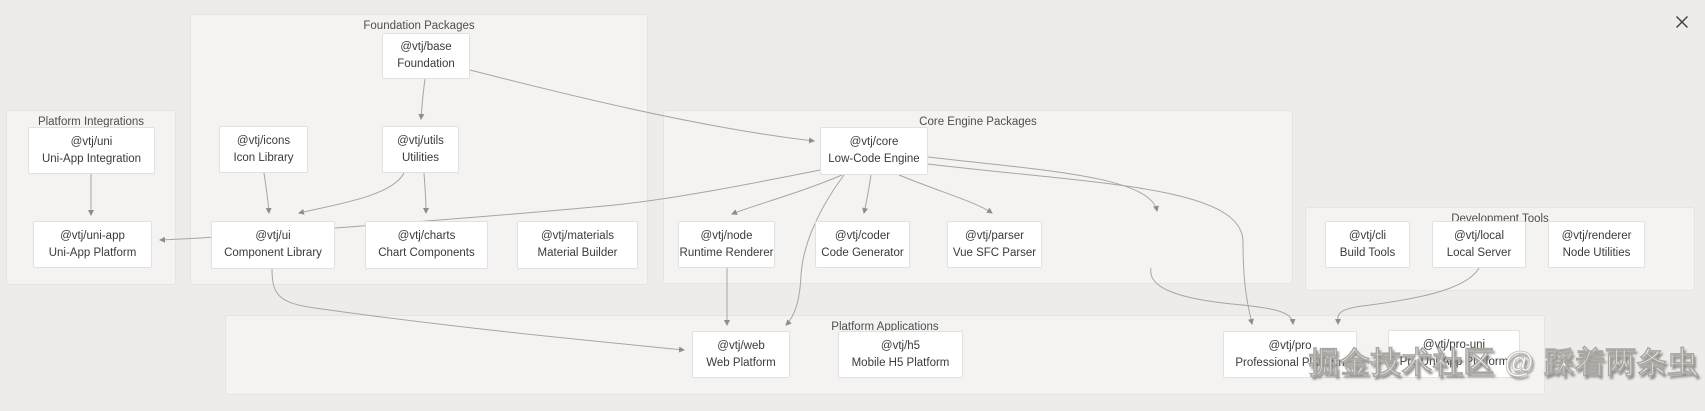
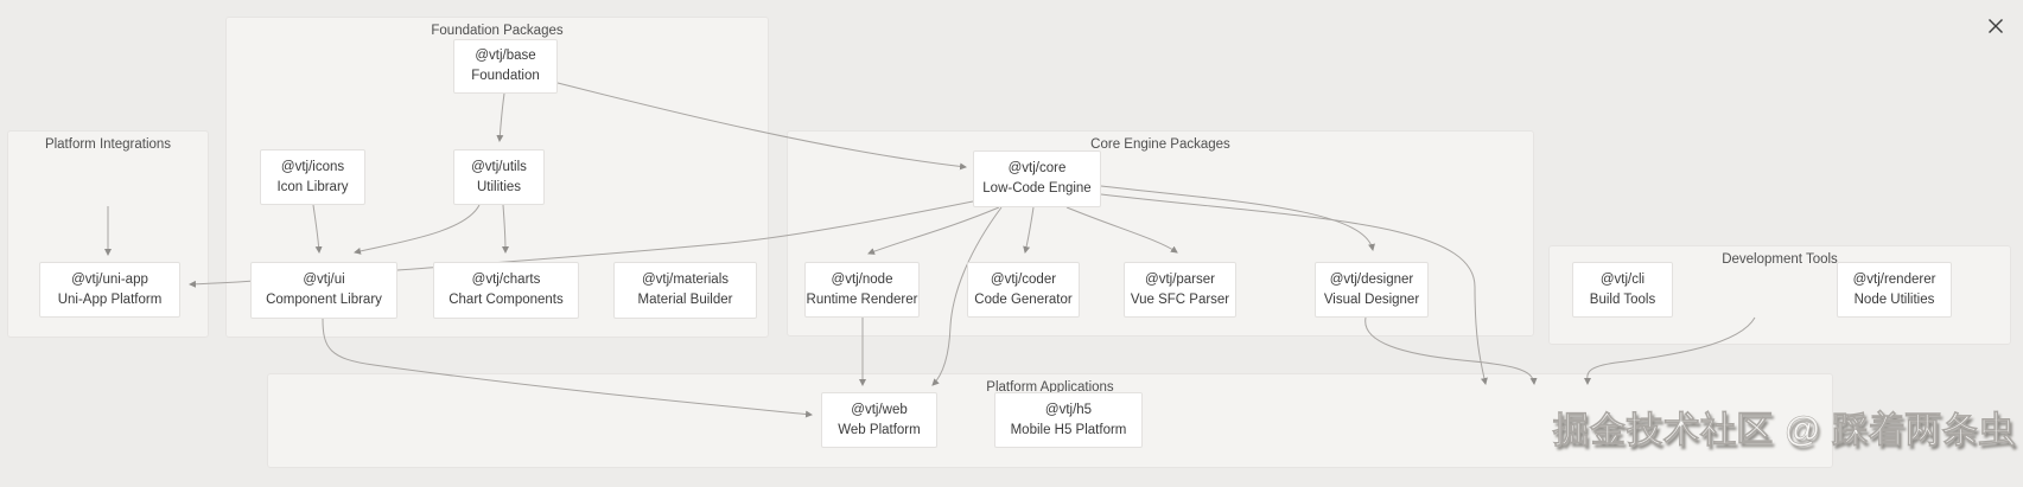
  掘金技术社区 @ 踩着两条虫
  Platform Integrations
  Foundation Packages
  Core Engine Packages
  Development Tools
  Platform Applications
- @vtj/uni
- Uni-App Integration
  @vtj/uni-app
  Uni-App Platform
  @vtj/base
  Foundation
  @vtj/icons
  Icon Library
  @vtj/utils
  Utilities
  @vtj/ui
  Component Library
  @vtj/charts
  Chart Components
  @vtj/materials
  Material Builder
  @vtj/core
  Low-Code Engine
  @vtj/node
  Runtime Renderer
  @vtj/coder
  Code Generator
  @vtj/parser
  Vue SFC Parser
+ @vtj/designer
+ Visual Designer
  @vtj/cli
  Build Tools
- @vtj/local
- Local Server
  @vtj/renderer
  Node Utilities
  @vtj/web
  Web Platform
  @vtj/h5
  Mobile H5 Platform
- @vtj/pro
- Professional Platform
- @vtj/pro-uni
- Pro Uni-App Platform
